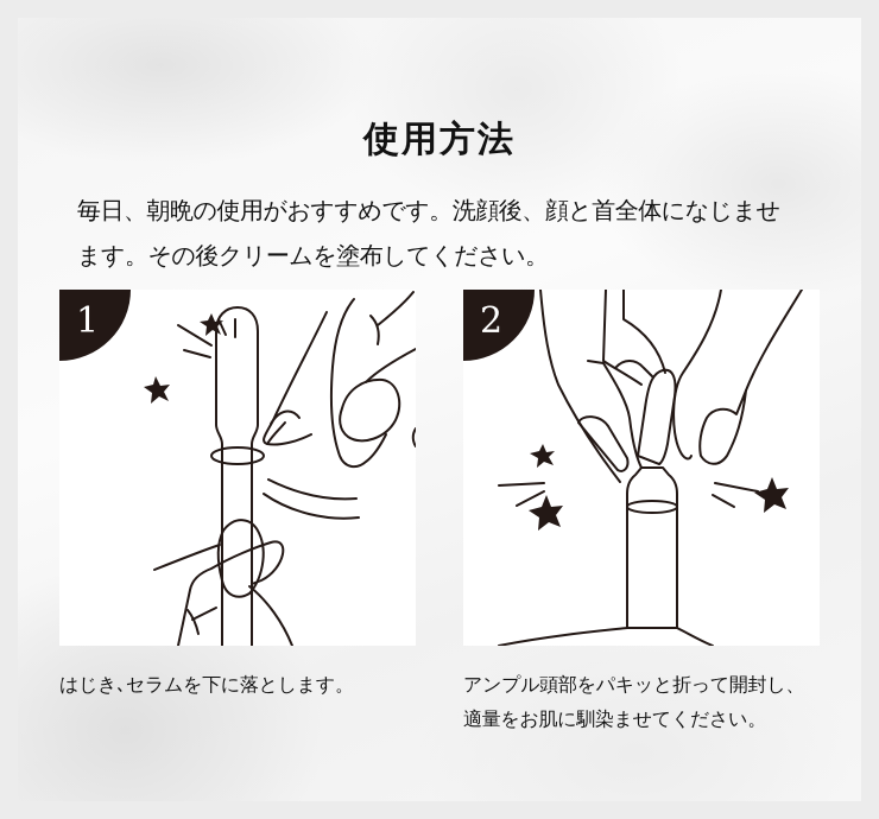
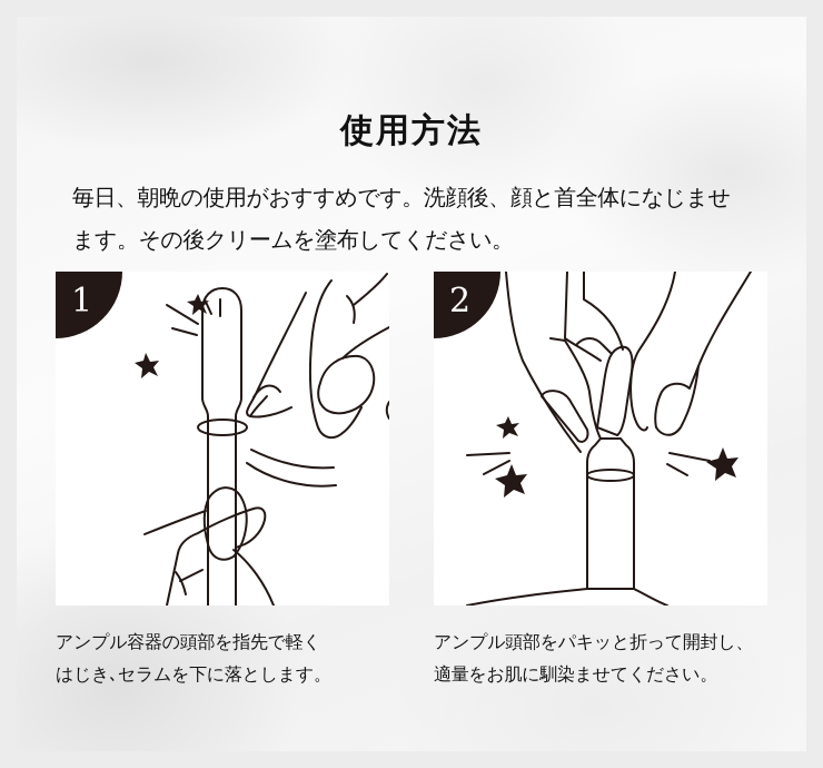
  使用方法
  毎日、朝晩の使用がおすすめです。洗顔後、顔と首全体になじませ
  ます。その後クリームを塗布してください。
  1
  2
+ アンプル容器の頭部を指先で軽く
  はじき､セラムを下に落とします。
  アンプル頭部をパキッと折って開封し、
  適量をお肌に馴染ませてください。
